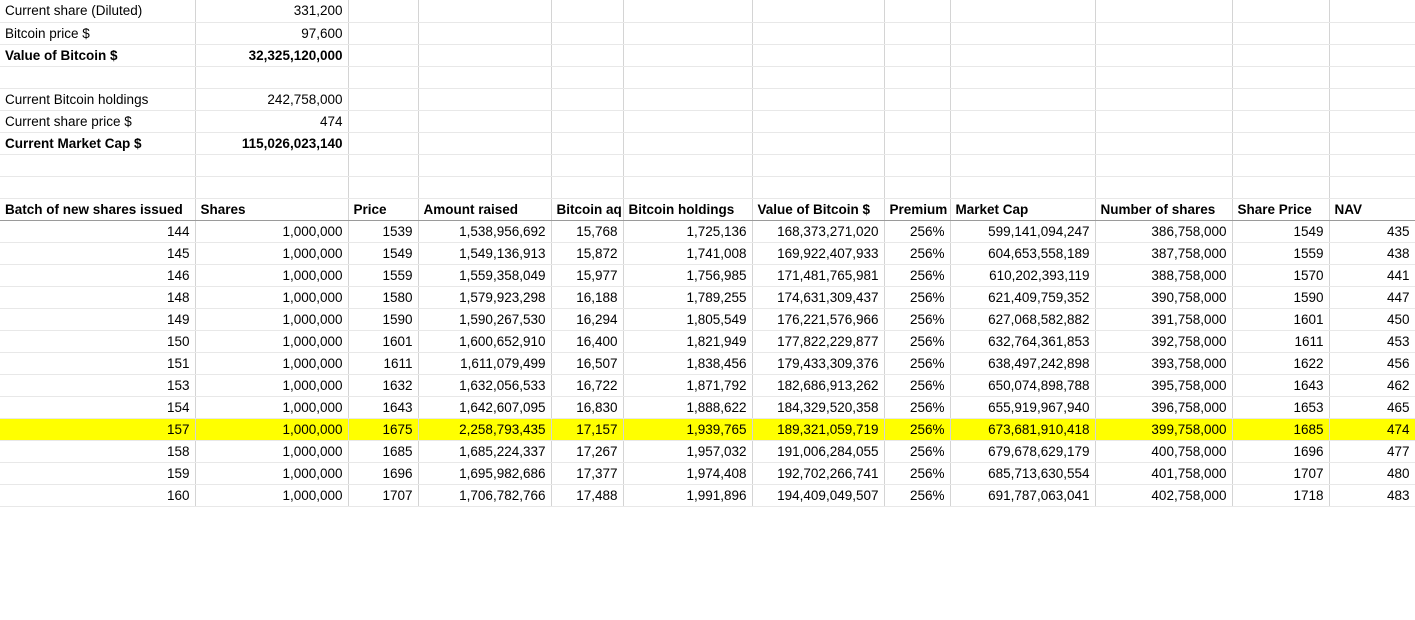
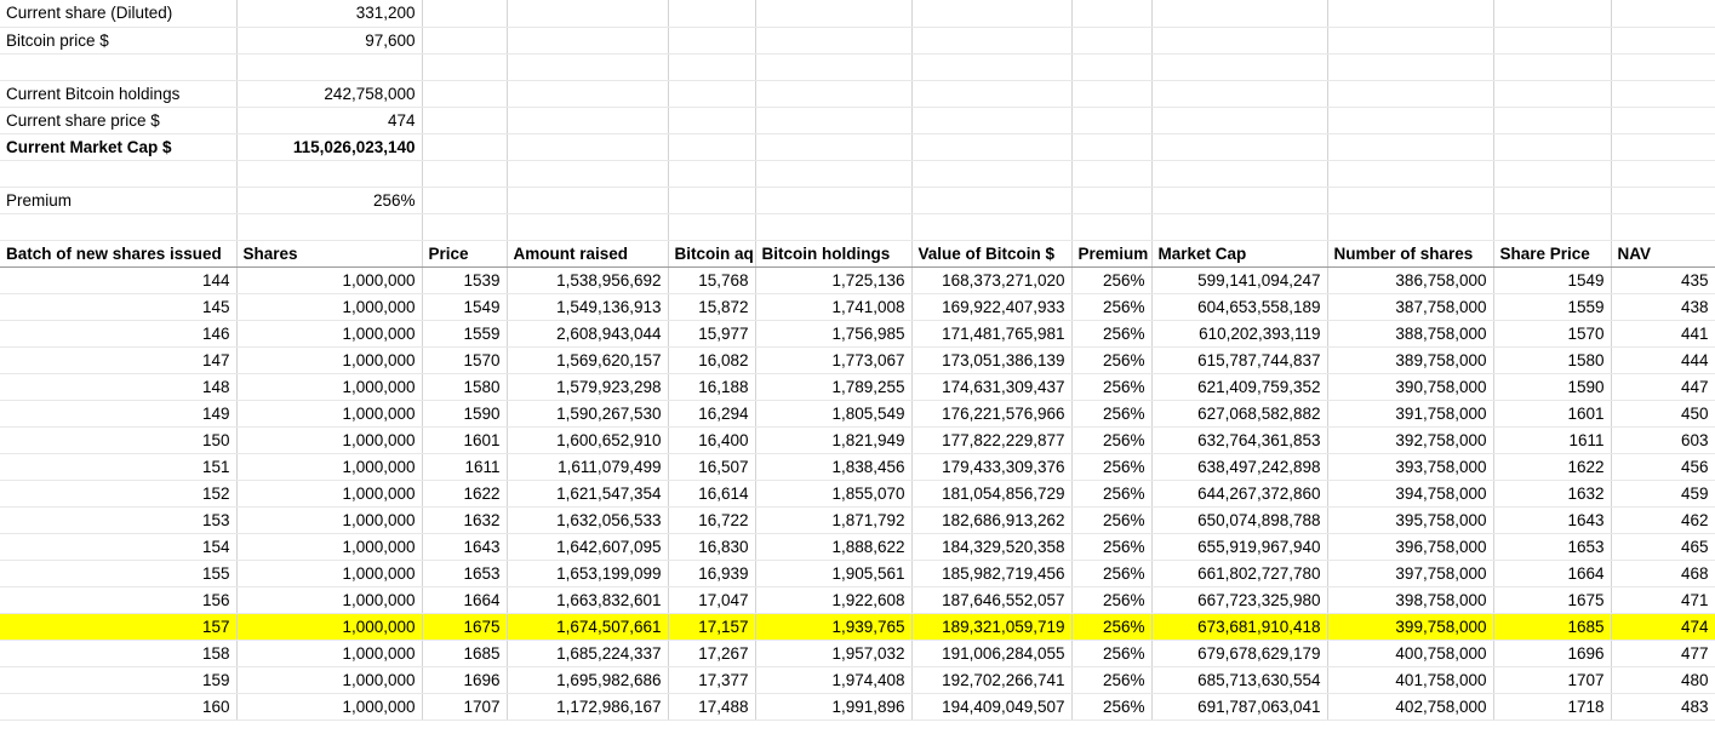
  Current share (Diluted)	331,200
  Bitcoin price $	97,600
- Value of Bitcoin $	32,325,120,000
  Current Bitcoin holdings	242,758,000
  Current share price $	474
  Current Market Cap $	115,026,023,140
+ Premium	256%
  Batch of new shares issued	Shares	Price	Amount raised	Bitcoin aq	Bitcoin holdings	Value of Bitcoin $	Premium	Market Cap	Number of shares	Share Price	NAV
  144	1,000,000	1539	1,538,956,692	15,768	1,725,136	168,373,271,020	256%	599,141,094,247	386,758,000	1549	435
  145	1,000,000	1549	1,549,136,913	15,872	1,741,008	169,922,407,933	256%	604,653,558,189	387,758,000	1559	438
- 146	1,000,000	1559	1,559,358,049	15,977	1,756,985	171,481,765,981	256%	610,202,393,119	388,758,000	1570	441
+ 146	1,000,000	1559	2,608,943,044	15,977	1,756,985	171,481,765,981	256%	610,202,393,119	388,758,000	1570	441
+ 147	1,000,000	1570	1,569,620,157	16,082	1,773,067	173,051,386,139	256%	615,787,744,837	389,758,000	1580	444
  148	1,000,000	1580	1,579,923,298	16,188	1,789,255	174,631,309,437	256%	621,409,759,352	390,758,000	1590	447
  149	1,000,000	1590	1,590,267,530	16,294	1,805,549	176,221,576,966	256%	627,068,582,882	391,758,000	1601	450
- 150	1,000,000	1601	1,600,652,910	16,400	1,821,949	177,822,229,877	256%	632,764,361,853	392,758,000	1611	453
+ 150	1,000,000	1601	1,600,652,910	16,400	1,821,949	177,822,229,877	256%	632,764,361,853	392,758,000	1611	603
  151	1,000,000	1611	1,611,079,499	16,507	1,838,456	179,433,309,376	256%	638,497,242,898	393,758,000	1622	456
+ 152	1,000,000	1622	1,621,547,354	16,614	1,855,070	181,054,856,729	256%	644,267,372,860	394,758,000	1632	459
  153	1,000,000	1632	1,632,056,533	16,722	1,871,792	182,686,913,262	256%	650,074,898,788	395,758,000	1643	462
  154	1,000,000	1643	1,642,607,095	16,830	1,888,622	184,329,520,358	256%	655,919,967,940	396,758,000	1653	465
+ 155	1,000,000	1653	1,653,199,099	16,939	1,905,561	185,982,719,456	256%	661,802,727,780	397,758,000	1664	468
+ 156	1,000,000	1664	1,663,832,601	17,047	1,922,608	187,646,552,057	256%	667,723,325,980	398,758,000	1675	471
- 157	1,000,000	1675	2,258,793,435	17,157	1,939,765	189,321,059,719	256%	673,681,910,418	399,758,000	1685	474
+ 157	1,000,000	1675	1,674,507,661	17,157	1,939,765	189,321,059,719	256%	673,681,910,418	399,758,000	1685	474
  158	1,000,000	1685	1,685,224,337	17,267	1,957,032	191,006,284,055	256%	679,678,629,179	400,758,000	1696	477
  159	1,000,000	1696	1,695,982,686	17,377	1,974,408	192,702,266,741	256%	685,713,630,554	401,758,000	1707	480
- 160	1,000,000	1707	1,706,782,766	17,488	1,991,896	194,409,049,507	256%	691,787,063,041	402,758,000	1718	483
+ 160	1,000,000	1707	1,172,986,167	17,488	1,991,896	194,409,049,507	256%	691,787,063,041	402,758,000	1718	483
